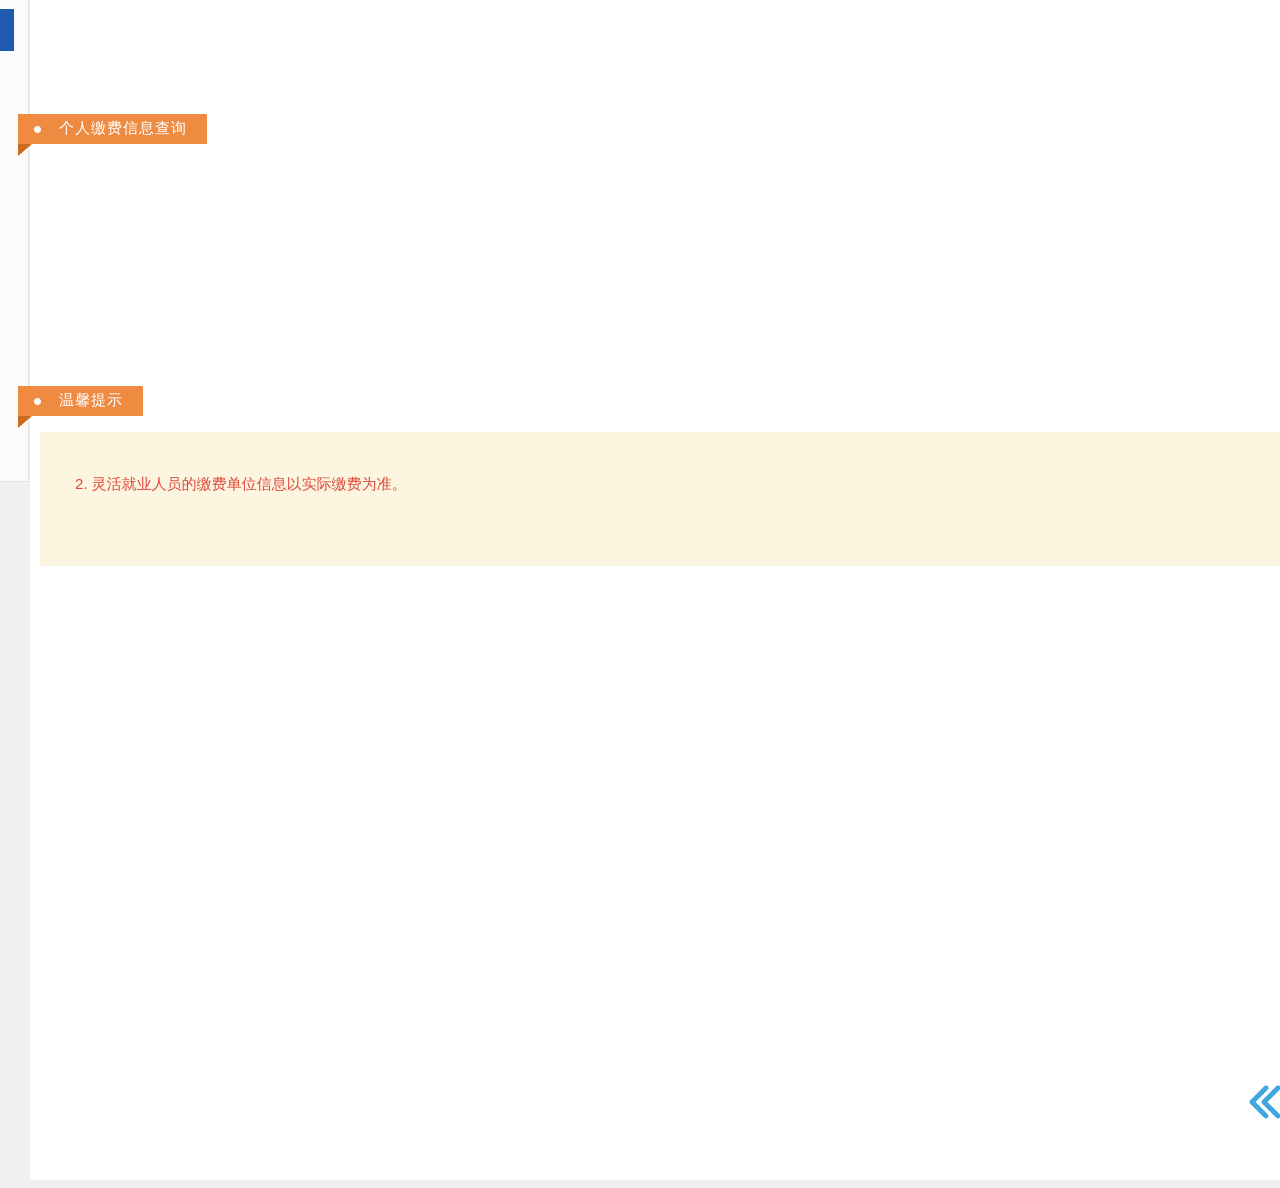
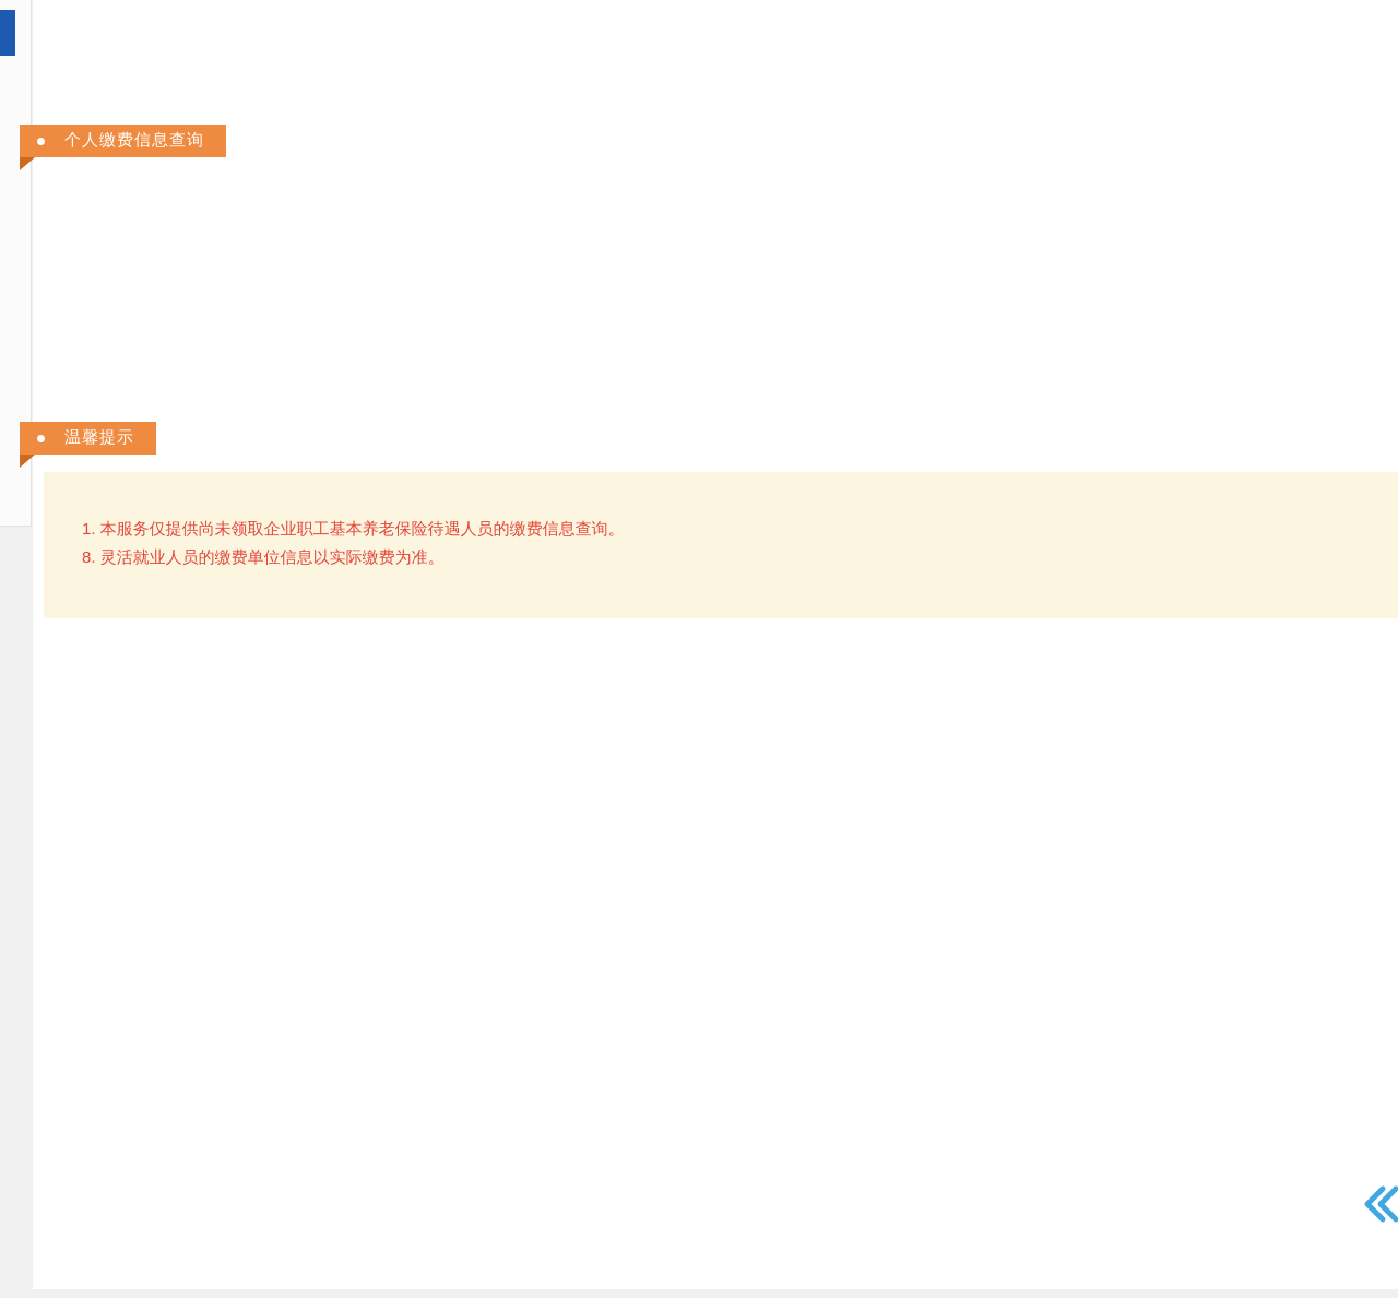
  个人缴费信息查询
  温馨提示
+ 1. 本服务仅提供尚未领取企业职工基本养老保险待遇人员的缴费信息查询。
- 2. 灵活就业人员的缴费单位信息以实际缴费为准。
+ 8. 灵活就业人员的缴费单位信息以实际缴费为准。
